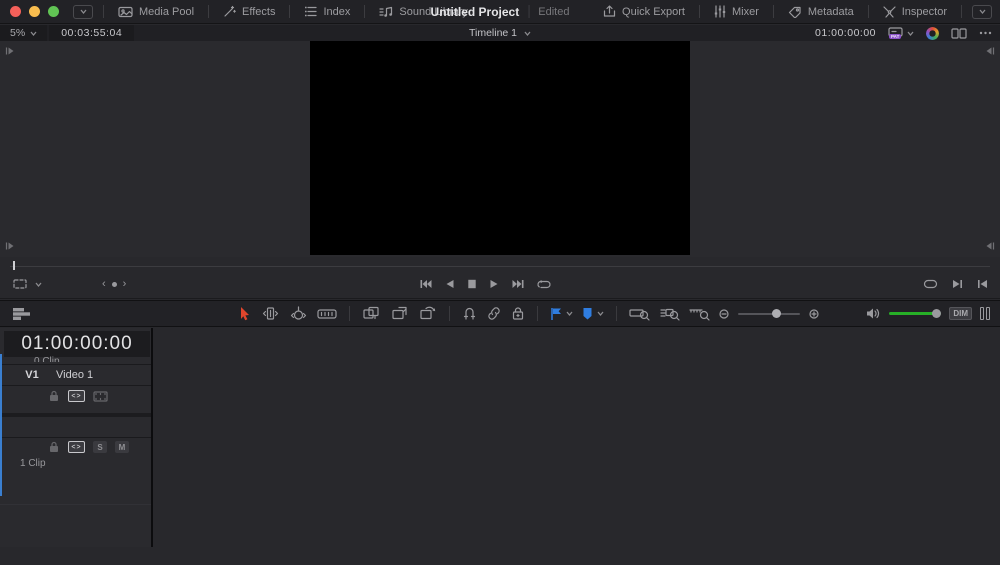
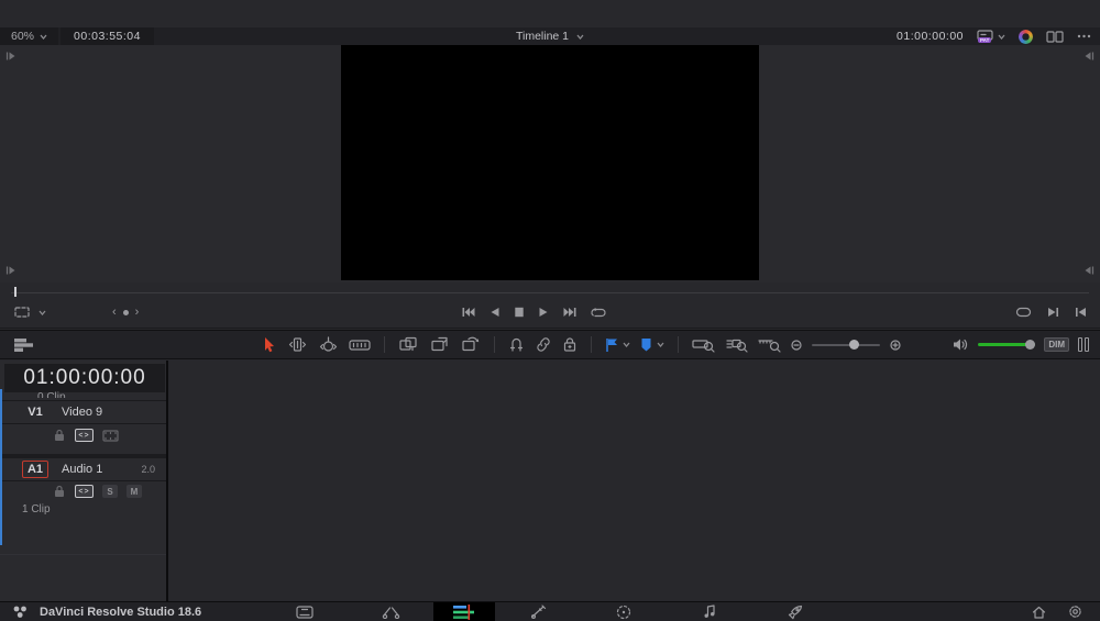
- Media Pool
- Effects
- Index
- Sound Library
- Untitled Project
- Edited
- Quick Export
- Mixer
- Metadata
- Inspector
- 5%
+ 60%
  00:03:55:04
  Timeline 1
  01:00:00:00
  ‹
  ›
  DIM
  01:00:00:00
  0 Clip
  V1
- Video 1
+ Video 9
+ A1
+ Audio 1
+ 2.0
  S
  M
  1 Clip
+ DaVinci Resolve Studio 18.6
